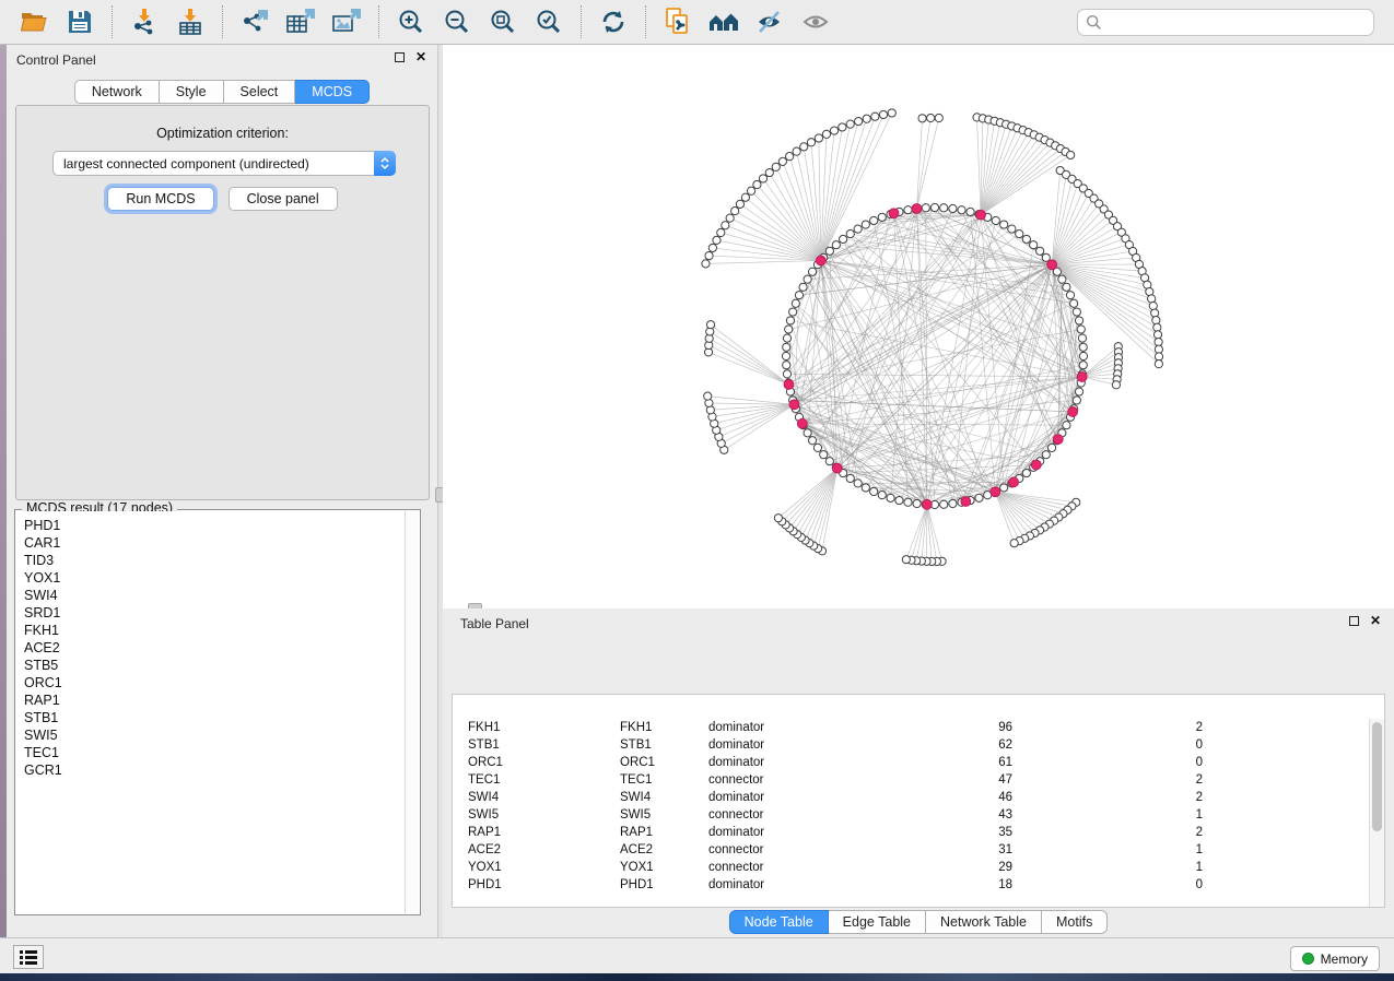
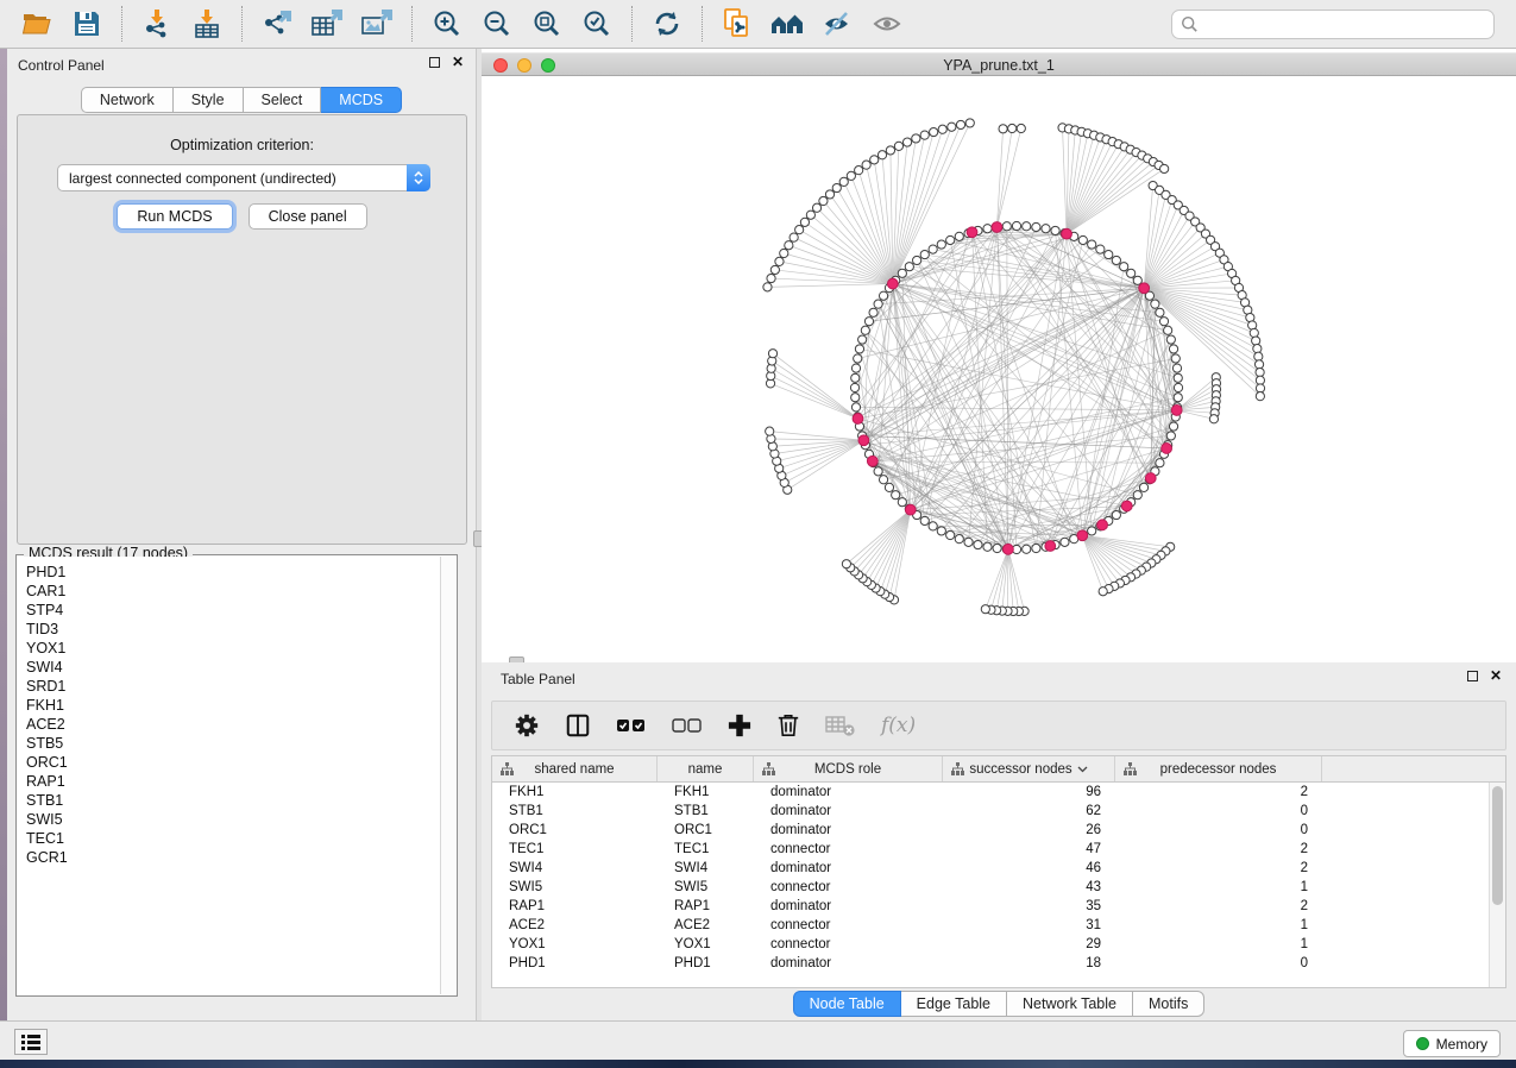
  Control Panel
  ✕
  Network
  Style
  Select
  MCDS
  Optimization criterion:
  largest connected component (undirected)
  Run MCDS
  Close panel
  MCDS result (17 nodes)
  PHD1
  CAR1
+ STP4
  TID3
  YOX1
  SWI4
  SRD1
  FKH1
  ACE2
  STB5
  ORC1
  RAP1
  STB1
  SWI5
  TEC1
  GCR1
+ YPA_prune.txt_1
  Table Panel
  ✕
+ f(x)
+ shared name
+ name
+ MCDS role
+ successor nodes
+ predecessor nodes
  FKH1
  FKH1
  dominator
  96
  2
  STB1
  STB1
  dominator
  62
  0
  ORC1
  ORC1
  dominator
- 61
+ 26
  0
  TEC1
  TEC1
  connector
  47
  2
  SWI4
  SWI4
  dominator
  46
  2
  SWI5
  SWI5
  connector
  43
  1
  RAP1
  RAP1
  dominator
  35
  2
  ACE2
  ACE2
  connector
  31
  1
  YOX1
  YOX1
  connector
  29
  1
  PHD1
  PHD1
  dominator
  18
  0
  Node Table
  Edge Table
  Network Table
  Motifs
  Memory
